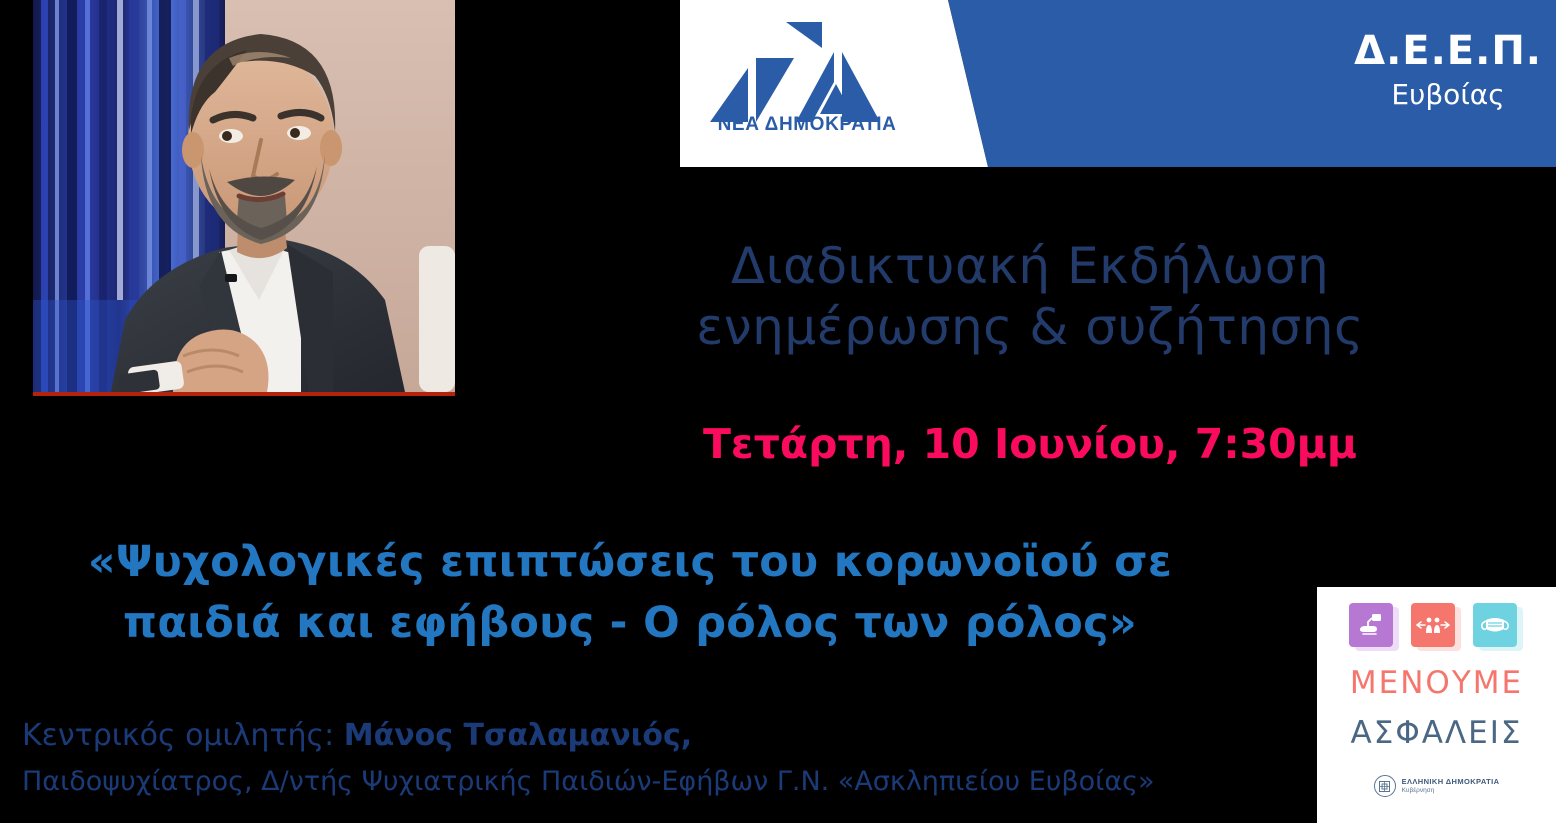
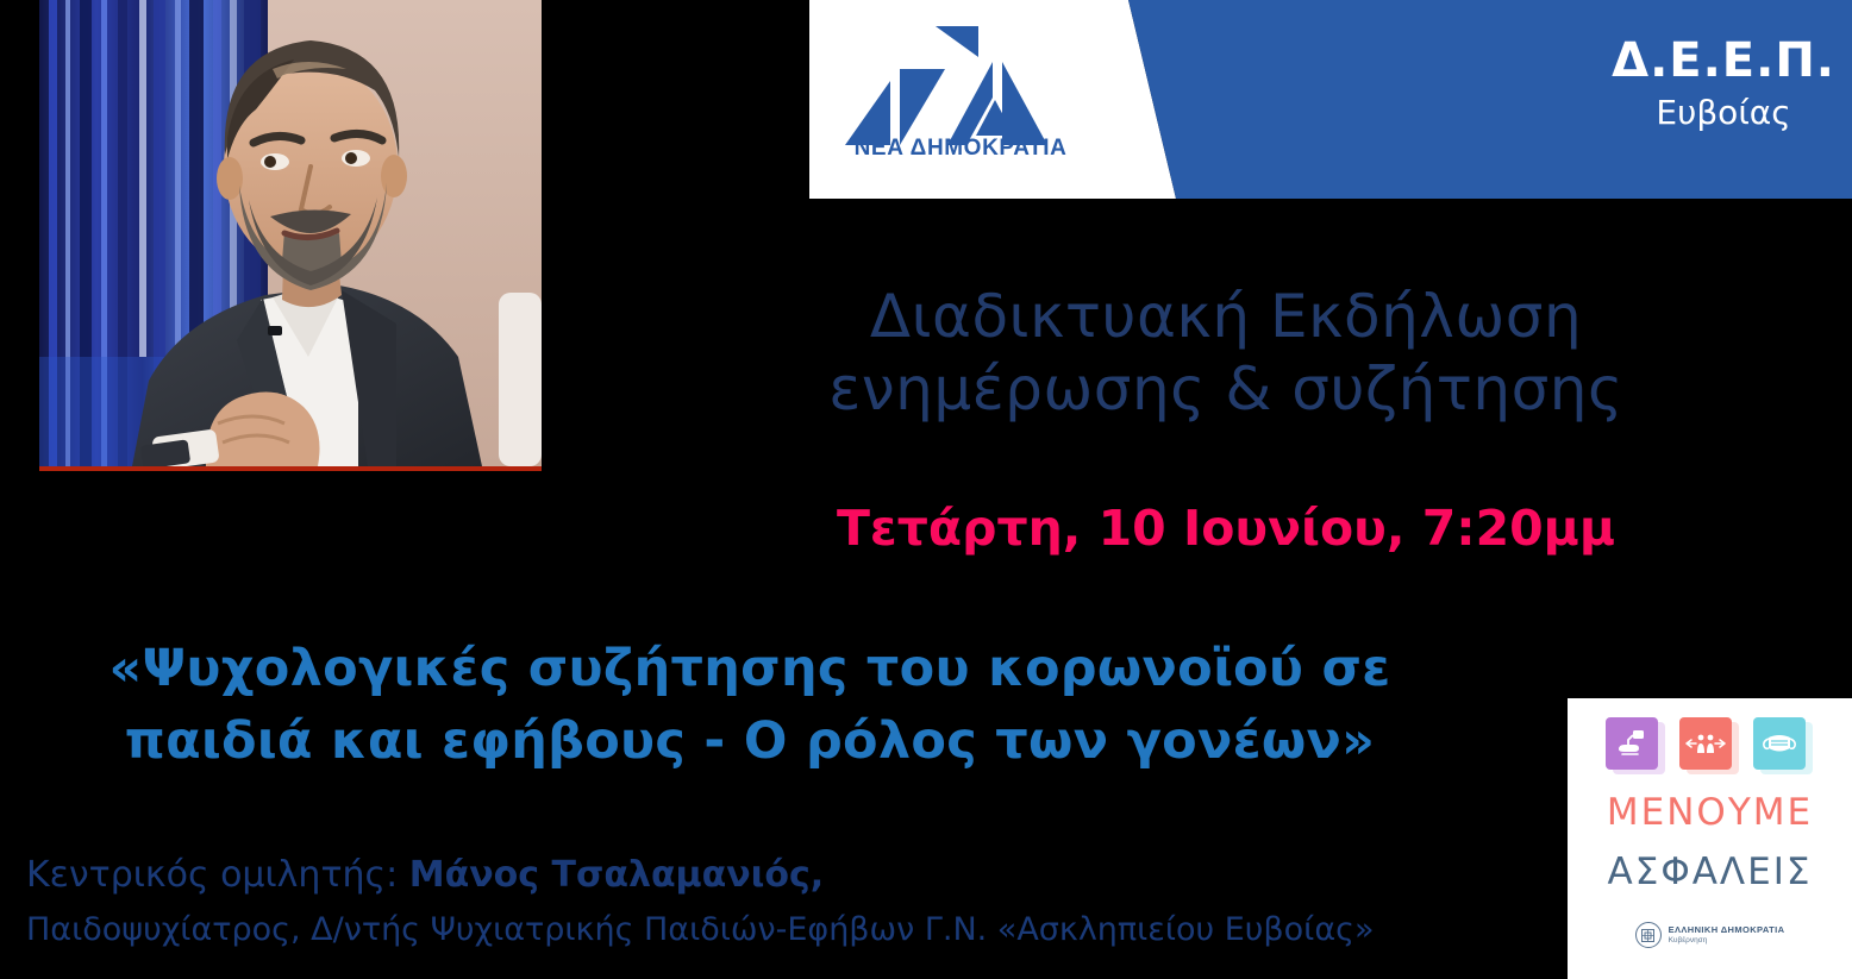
  ΝΕΑ ΔΗΜΟΚΡΑΤΙΑ
  Δ.Ε.Ε.Π.
  Ευβοίας
  Διαδικτυακή Εκδήλωση
  ενημέρωσης & συζήτησης
- Τετάρτη, 10 Ιουνίου, 7:30μμ
+ Τετάρτη, 10 Ιουνίου, 7:20μμ
- «Ψυχολογικές επιπτώσεις του κορωνοϊού σε
+ «Ψυχολογικές συζήτησης του κορωνοϊού σε
- παιδιά και εφήβους - Ο ρόλος των ρόλος»
+ παιδιά και εφήβους - Ο ρόλος των γονέων»
  Κεντρικός ομιλητής: Μάνος Τσαλαμανιός,
  Παιδοψυχίατρος, Δ/ντής Ψυχιατρικής Παιδιών-Εφήβων Γ.Ν. «Ασκληπιείου Ευβοίας»
  ΜΕΝΟΥΜΕ
  ΑΣΦΑΛΕΙΣ
  ΕΛΛΗΝΙΚΗ ΔΗΜΟΚΡΑΤΙΑ
